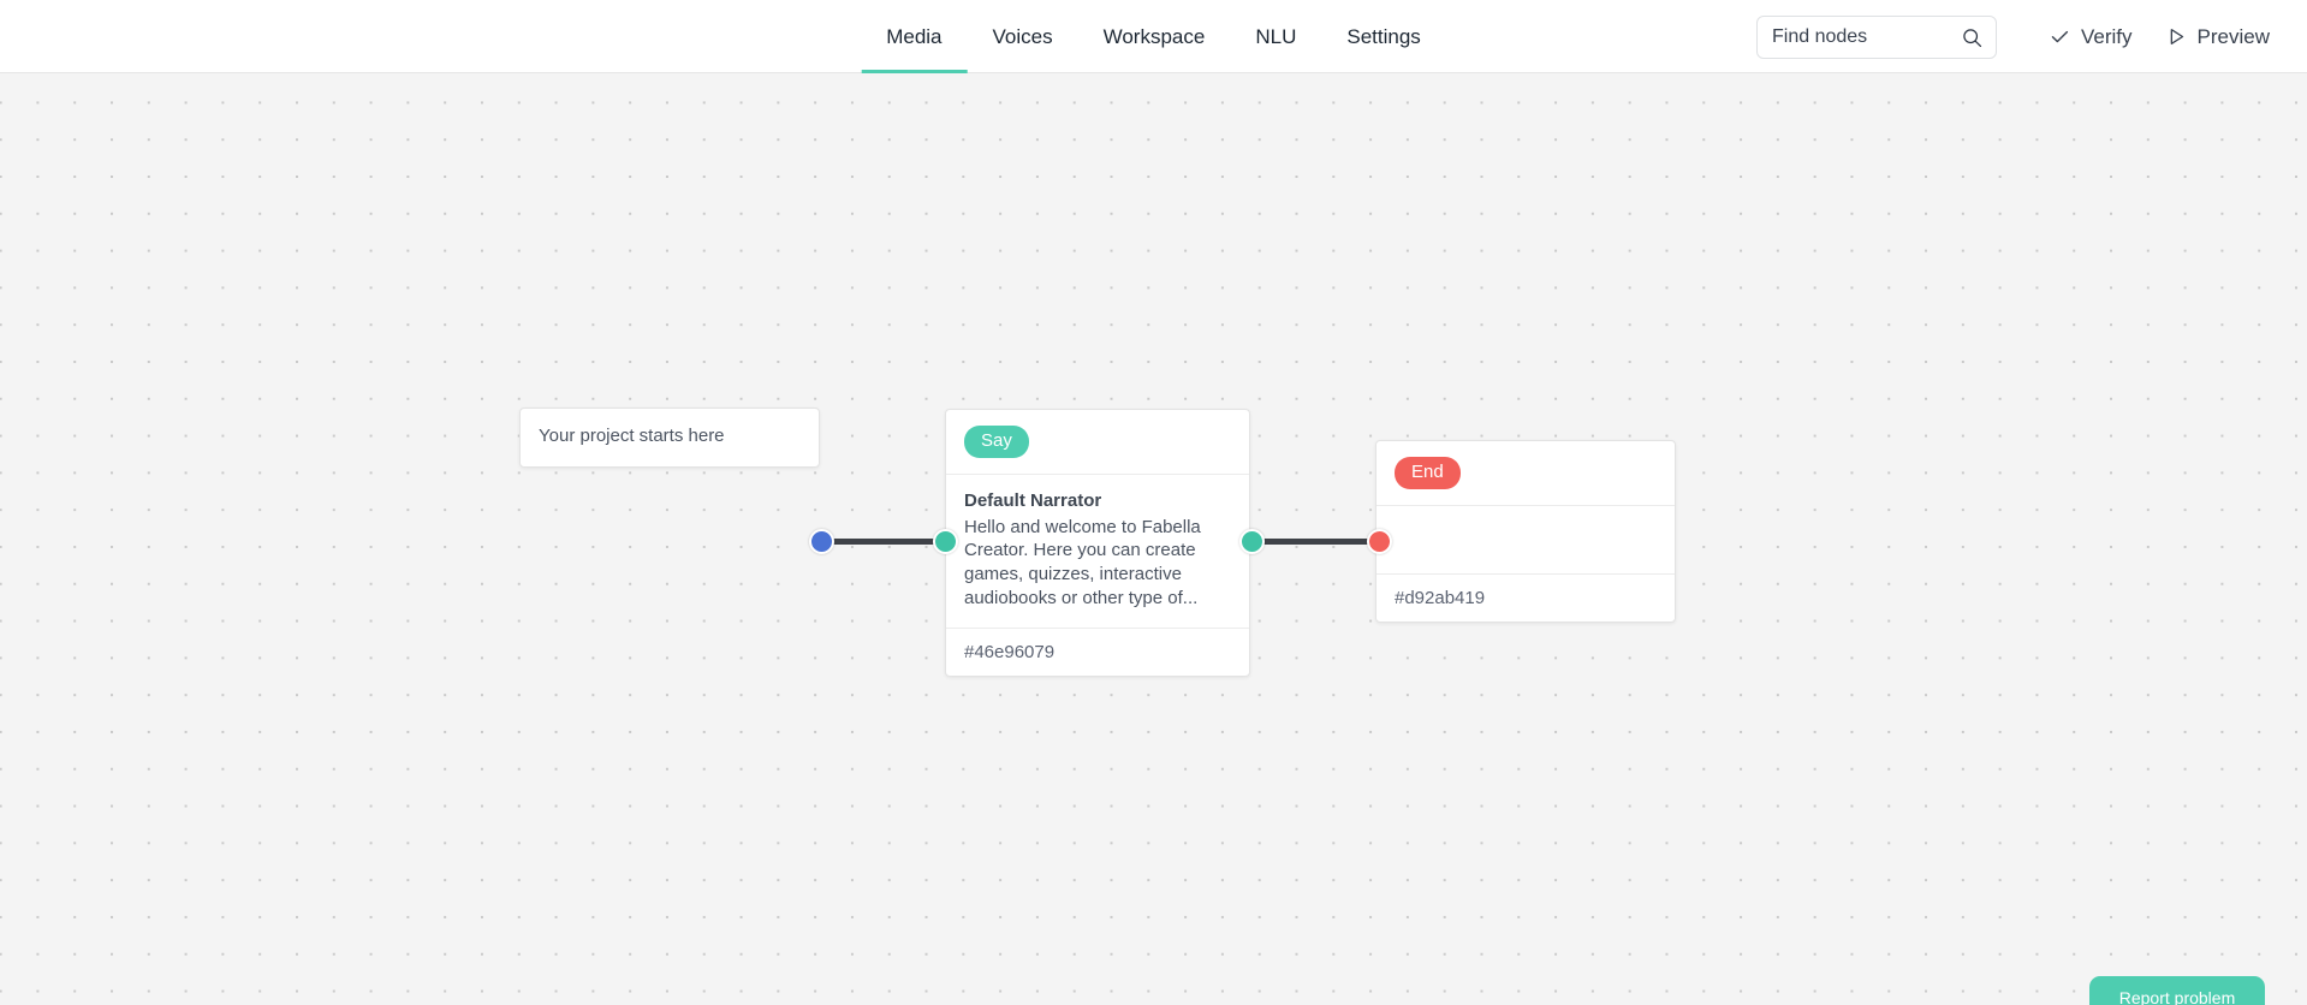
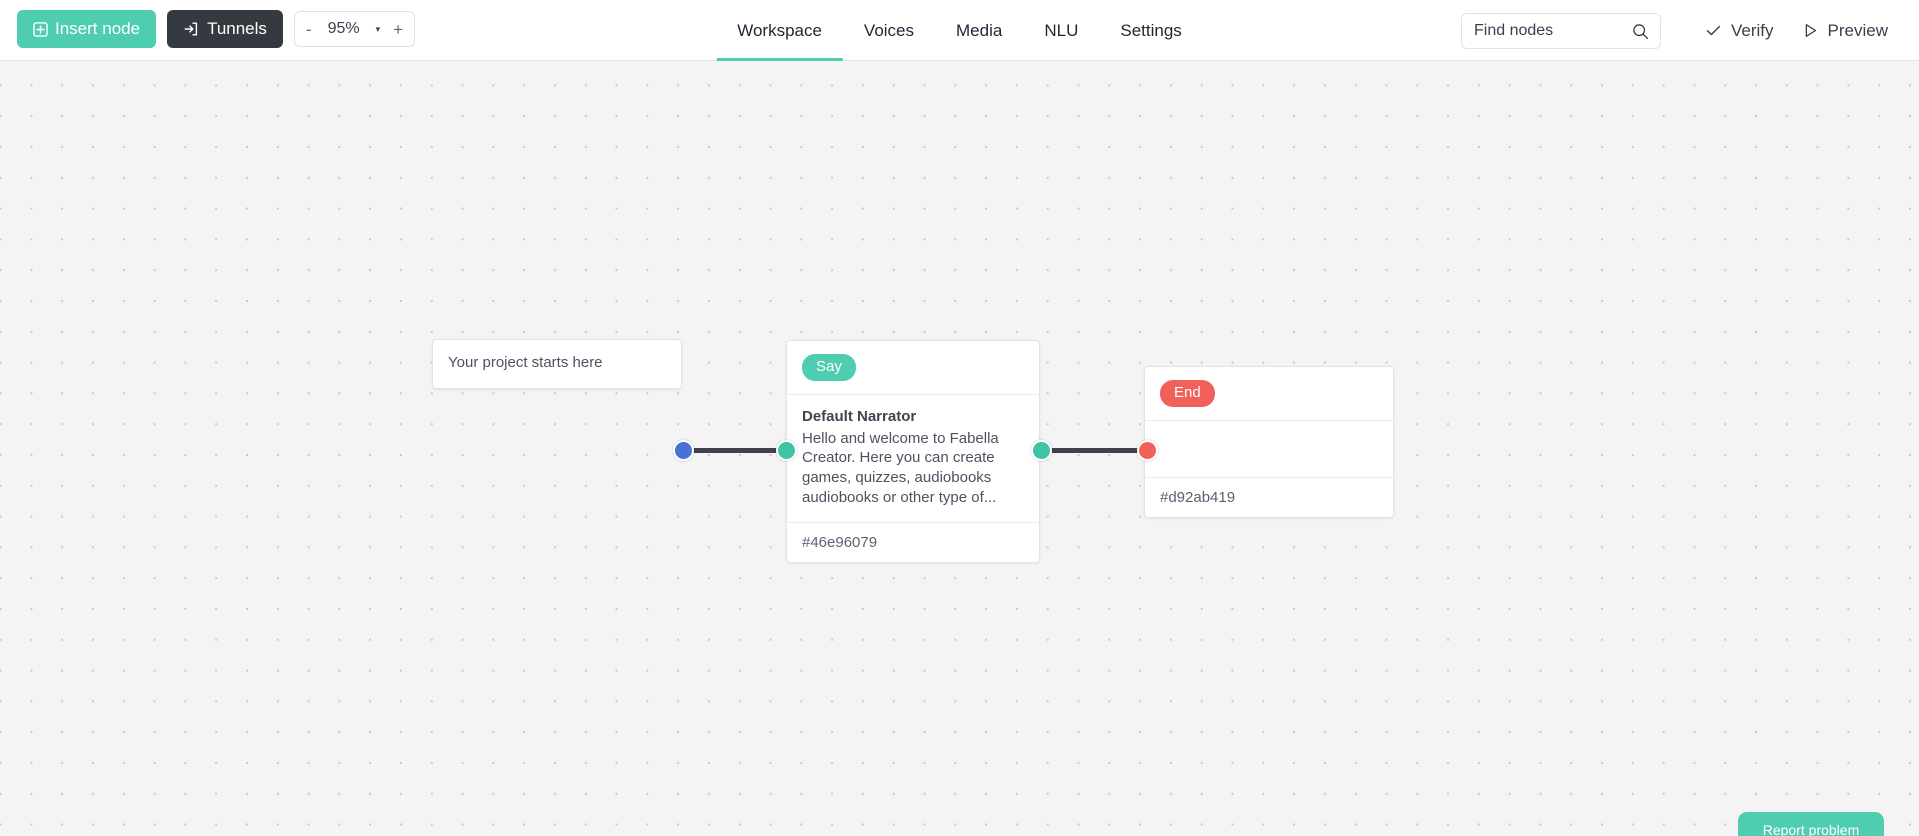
+ Insert node
+ Tunnels
+ -
+ 95%
+ ▾
+ +
- Media
+ Workspace
  Voices
- Workspace
+ Media
  NLU
  Settings
  Find nodes
  Verify
  Preview
  Your project starts here
  Say
  Default Narrator
- Hello and welcome to Fabella Creator. Here you can create games, quizzes, interactive audiobooks or other type of...
+ Hello and welcome to Fabella Creator. Here you can create games, quizzes, audiobooks audiobooks or other type of...
  #46e96079
  End
  #d92ab419
  Report problem
